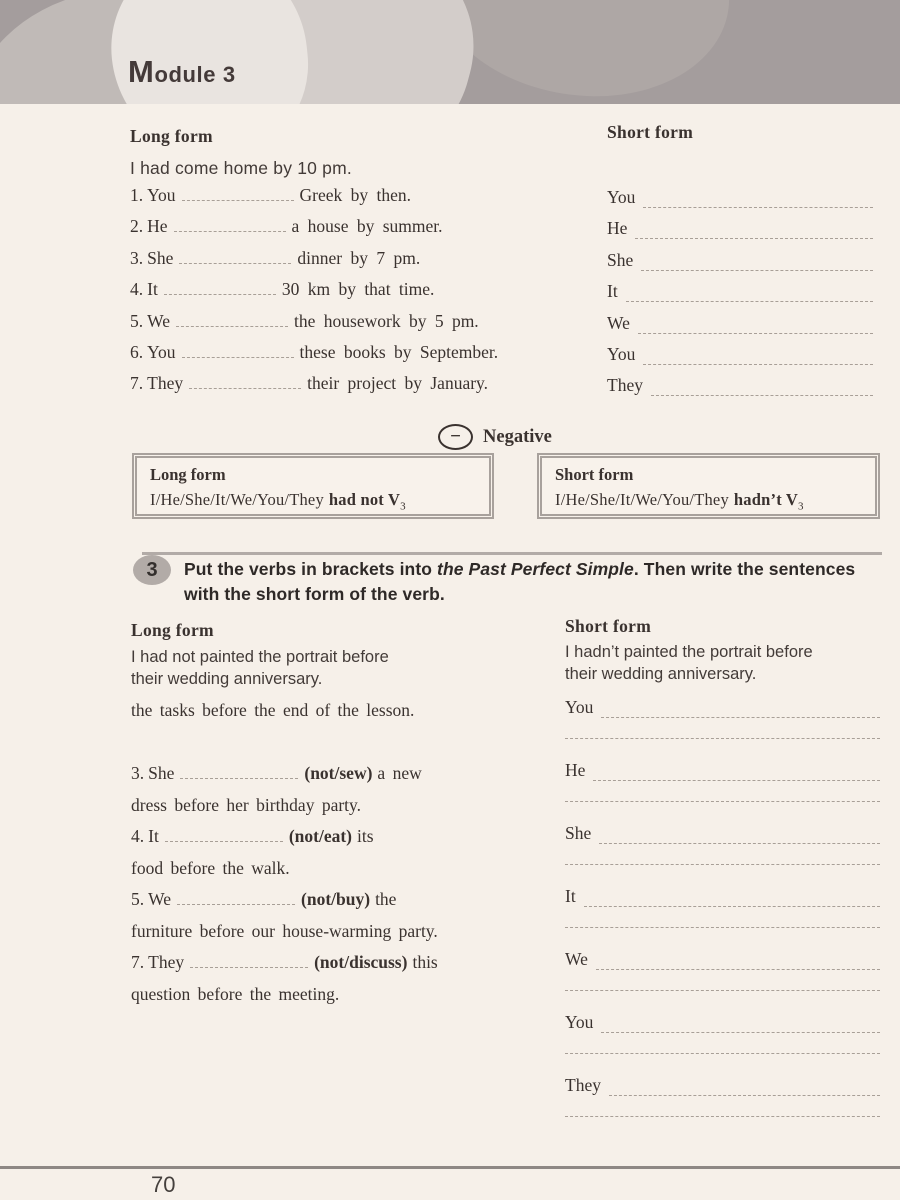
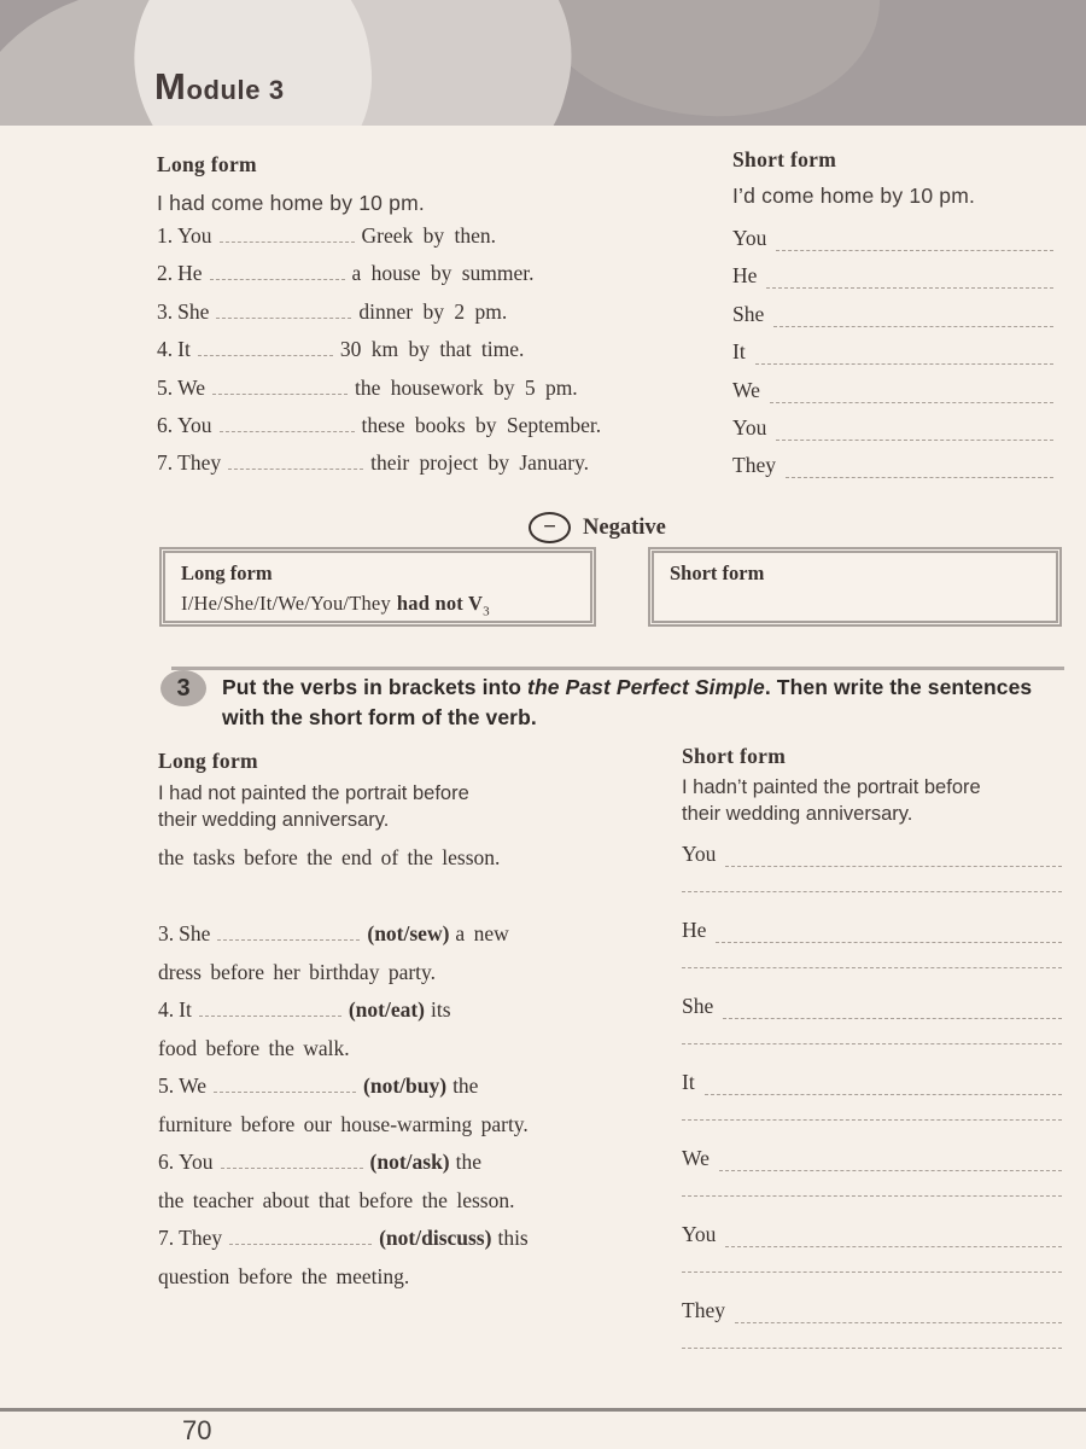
  Module 3
  Long form
  I had come home by 10 pm.
  1. You Greek by then.
  2. He a house by summer.
- 3. She dinner by 7 pm.
+ 3. She dinner by 2 pm.
  4. It 30 km by that time.
  5. We the housework by 5 pm.
  6. You these books by September.
  7. They their project by January.
  Short form
+ I’d come home by 10 pm.
  You
  He
  She
  It
  We
  You
  They
  −
  Negative
  Long form
  I/He/She/It/We/You/They had not V3
  Short form
- I/He/She/It/We/You/They hadn’t V3
  3
  Put the verbs in brackets into the Past Perfect Simple. Then write the sentences with the short form of the verb.
  Long form
  I had not painted the portrait before
  their wedding anniversary.
  the tasks before the end of the lesson.
  3. She (not/sew) a new
  dress before her birthday party.
  4. It (not/eat) its
  food before the walk.
  5. We (not/buy) the
  furniture before our house-warming party.
+ 6. You (not/ask) the
+ the teacher about that before the lesson.
  7. They (not/discuss) this
  question before the meeting.
  Short form
  I hadn’t painted the portrait before
  their wedding anniversary.
  You
  He
  She
  It
  We
  You
  They
  70
